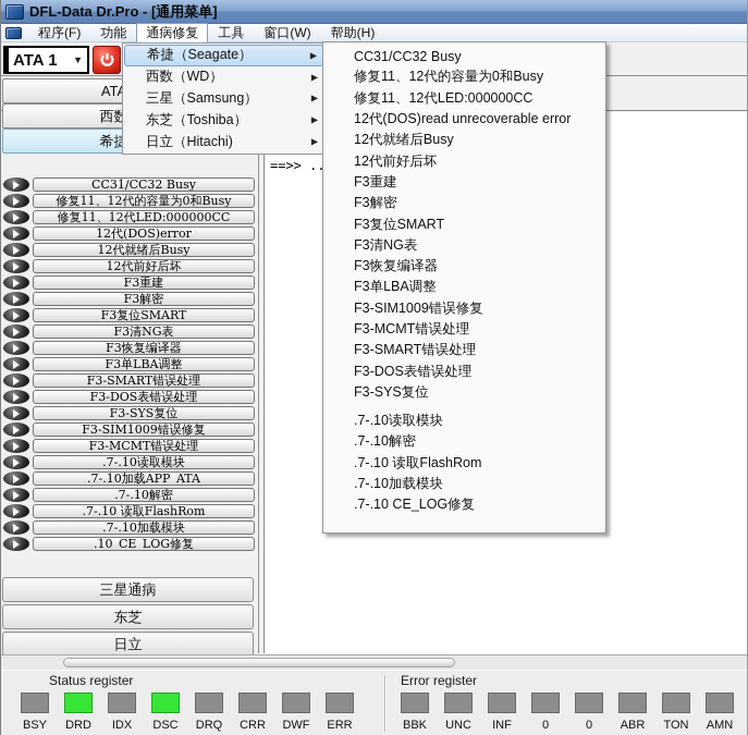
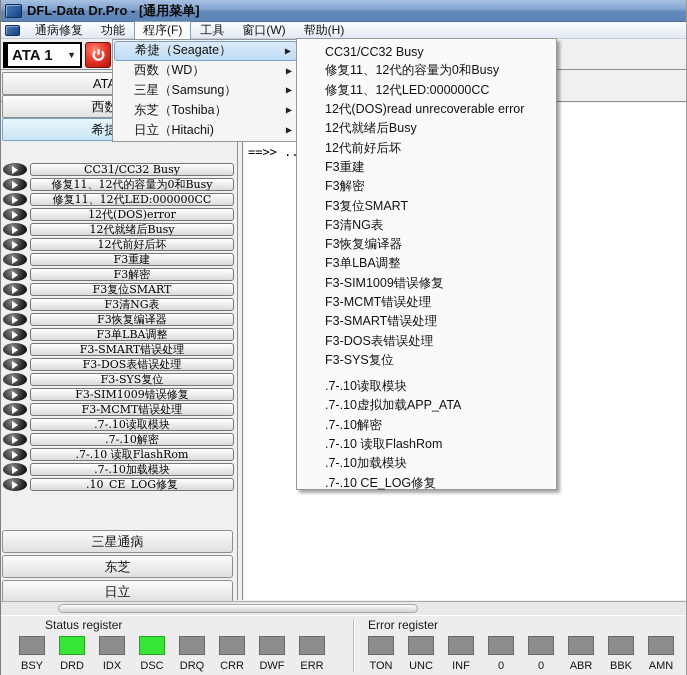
  DFL-Data Dr.Pro - [通用菜单]
- 程序(F)
+ 通病修复
  功能
- 通病修复
+ 程序(F)
  工具
  窗口(W)
  帮助(H)
  ==>> ..
  ATA 1
  ▼
  CC31/CC32 Busy
  修复11、12代的容量为0和Busy
  修复11、12代LED:000000CC
  12代(DOS)error
  12代就绪后Busy
  12代前好后坏
  F3重建
  F3解密
  F3复位SMART
  F3清NG表
  F3恢复编译器
  F3单LBA调整
  F3-SMART错误处理
  F3-DOS表错误处理
  F3-SYS复位
  F3-SIM1009错误修复
  F3-MCMT错误处理
  .7-.10读取模块
- .7-.10加载APP_ATA
  .7-.10解密
  .7-.10 读取FlashRom
  .7-.10加载模块
  .10_CE_LOG修复
  三星通病
  东芝
  日立
  Status register
  BSY
  DRD
  IDX
  DSC
  DRQ
  CRR
  DWF
  ERR
  Error register
- BBK
+ TON
  UNC
  INF
  0
  0
  ABR
- TON
+ BBK
  AMN
  希捷（Seagate）
  ▶
  西数（WD）
  ▶
  三星（Samsung）
  ▶
  东芝（Toshiba）
  ▶
  日立（Hitachi)
  ▶
  CC31/CC32 Busy
  修复11、12代的容量为0和Busy
  修复11、12代LED:000000CC
  12代(DOS)read unrecoverable error
  12代就绪后Busy
  12代前好后坏
  F3重建
  F3解密
  F3复位SMART
  F3清NG表
  F3恢复编译器
  F3单LBA调整
  F3-SIM1009错误修复
  F3-MCMT错误处理
  F3-SMART错误处理
  F3-DOS表错误处理
  F3-SYS复位
  .7-.10读取模块
+ .7-.10虚拟加载APP_ATA
  .7-.10解密
  .7-.10 读取FlashRom
  .7-.10加载模块
  .7-.10 CE_LOG修复
